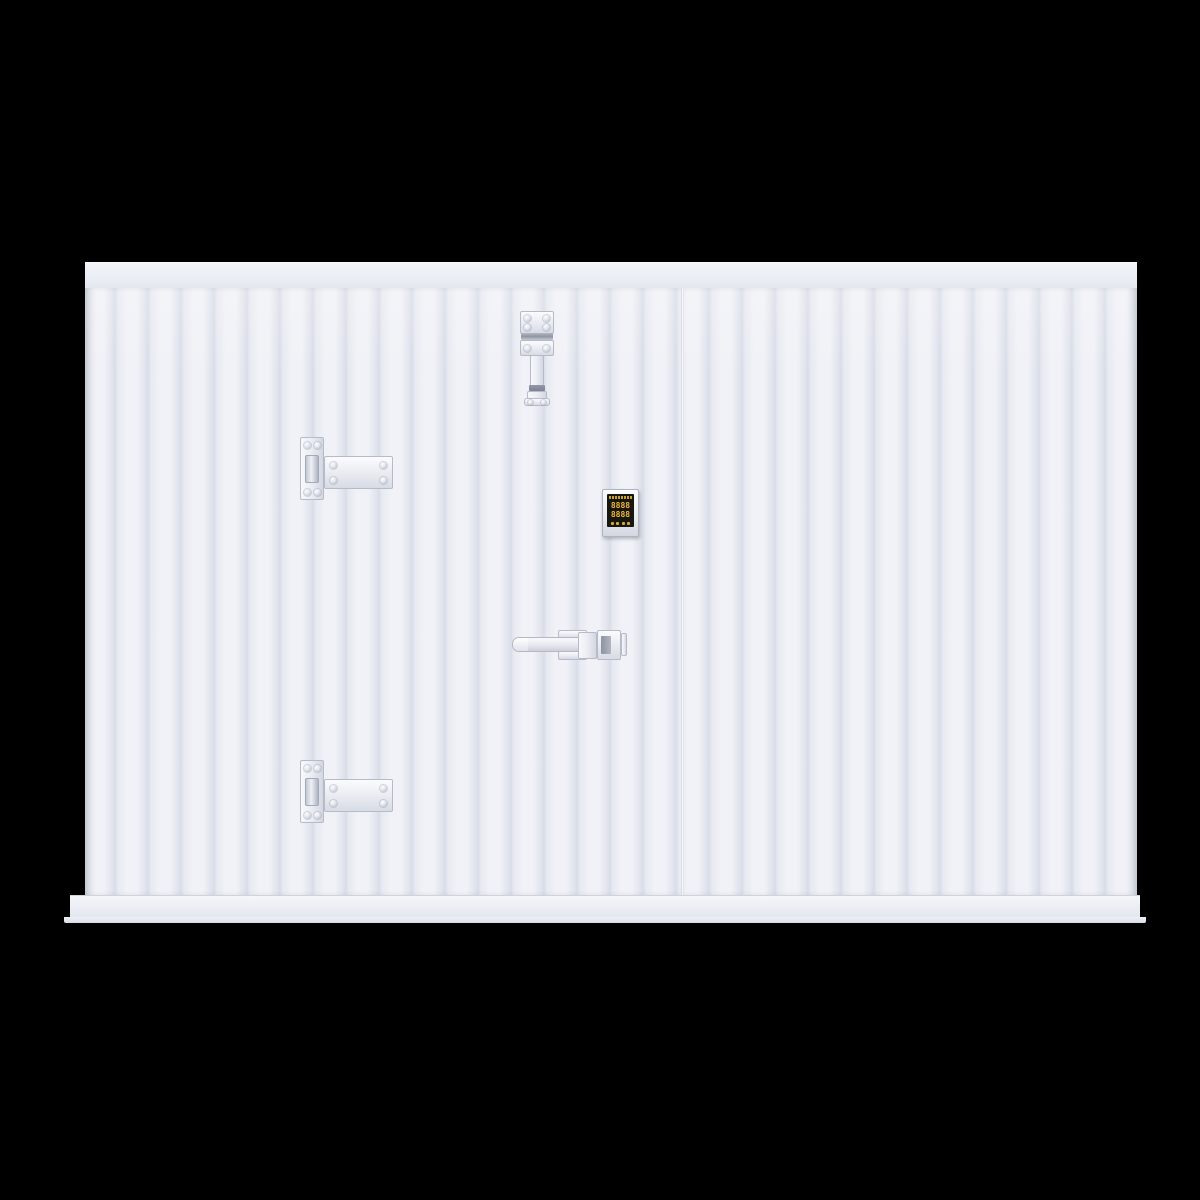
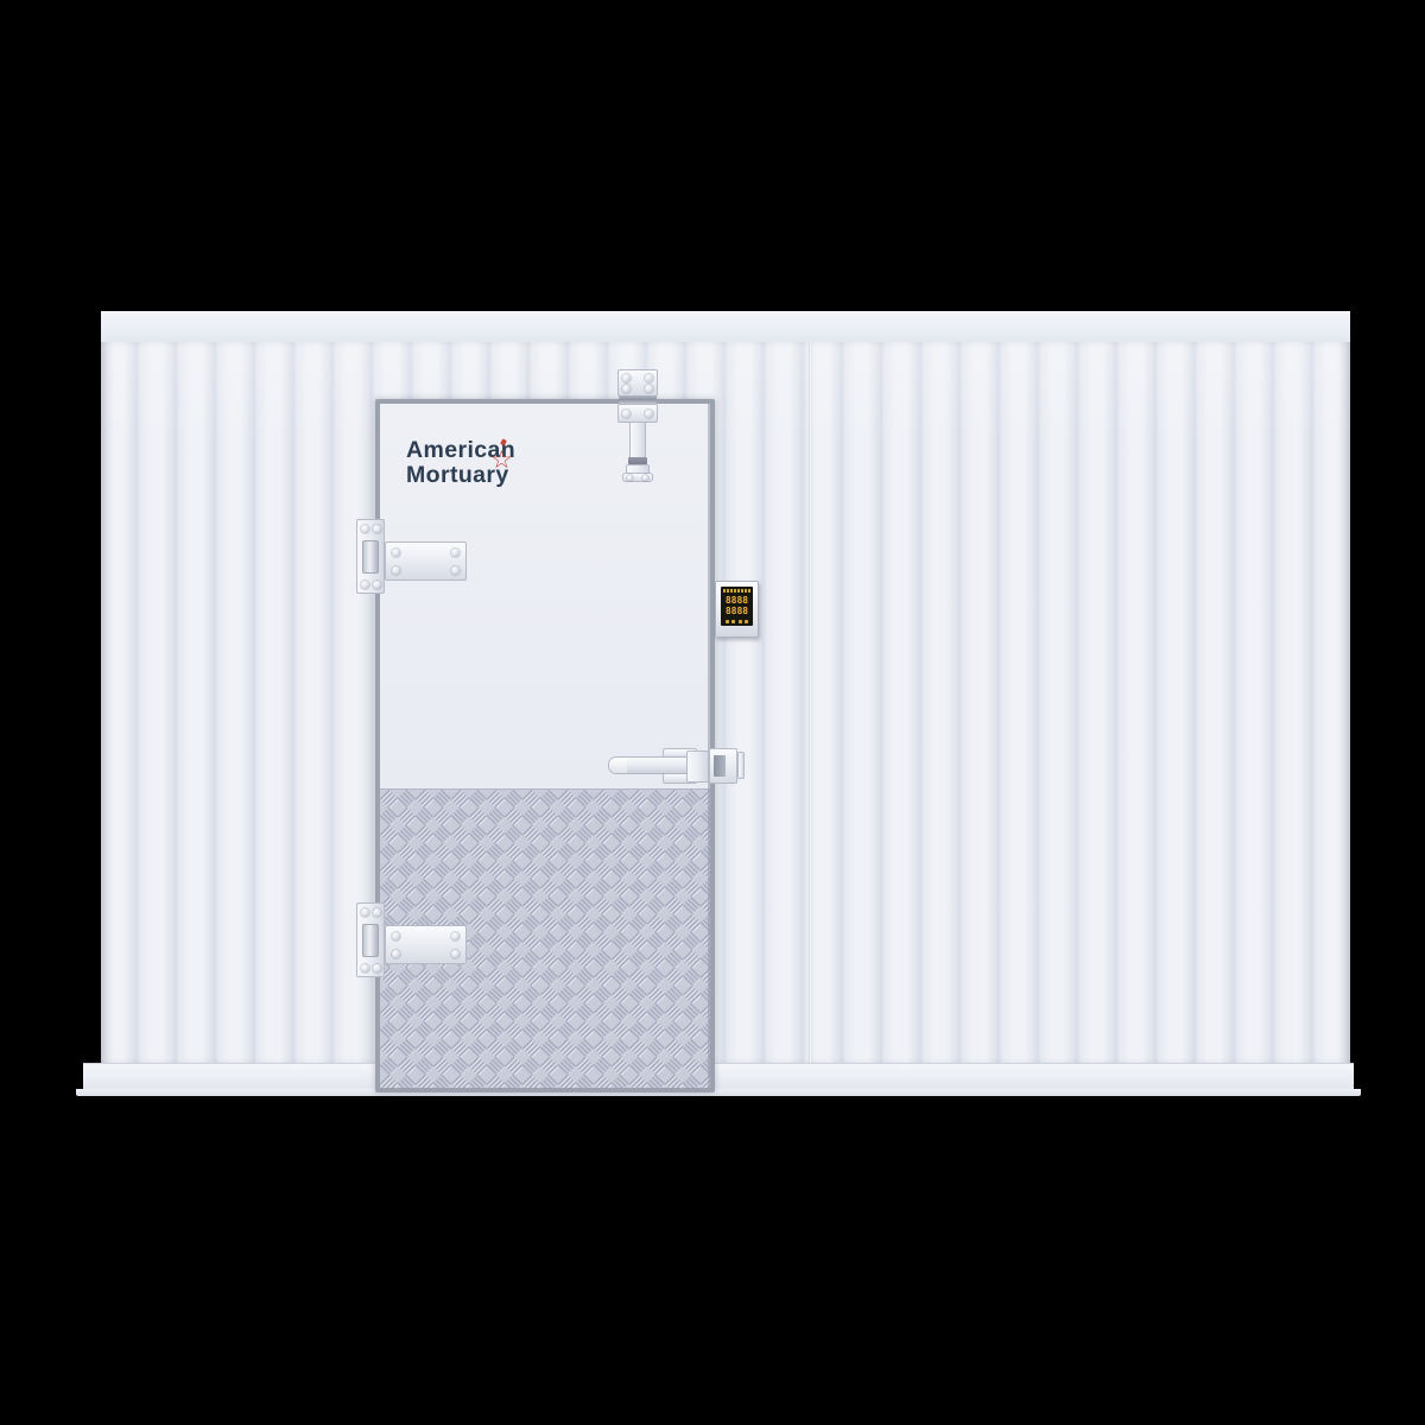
+ American
+ Mortuary
+ ☆
  8888
  8888
